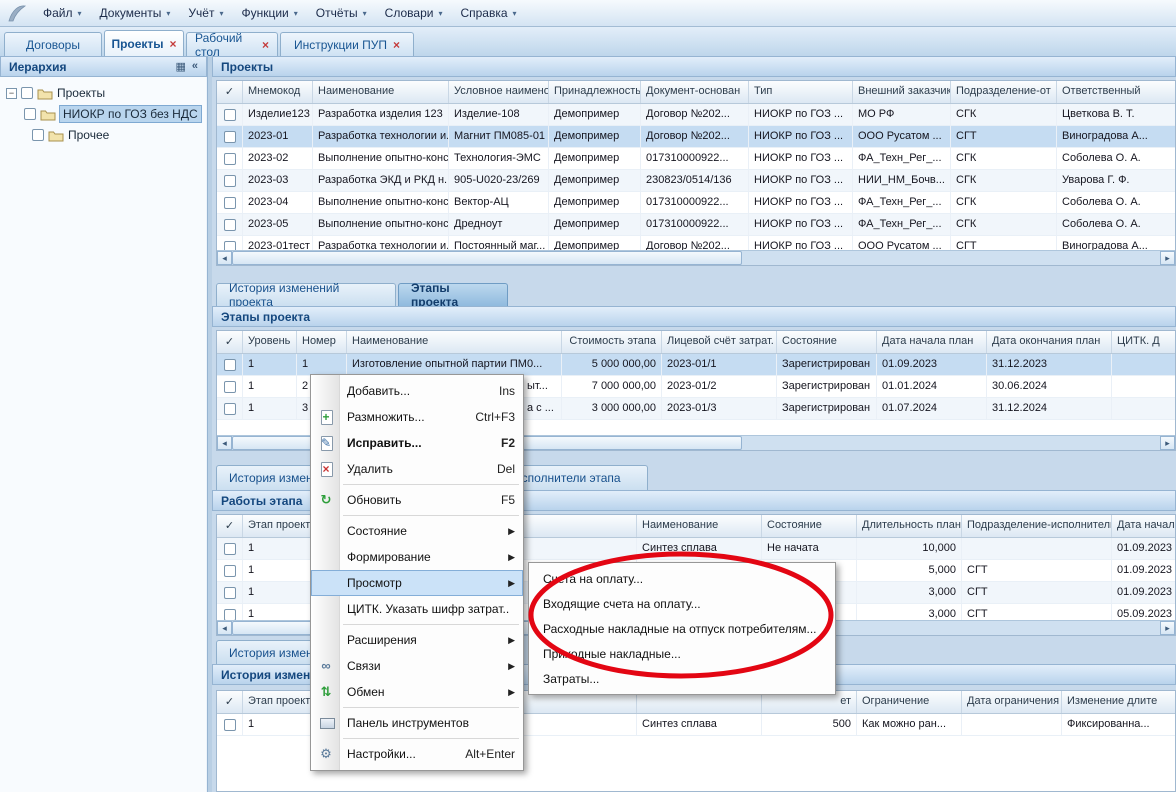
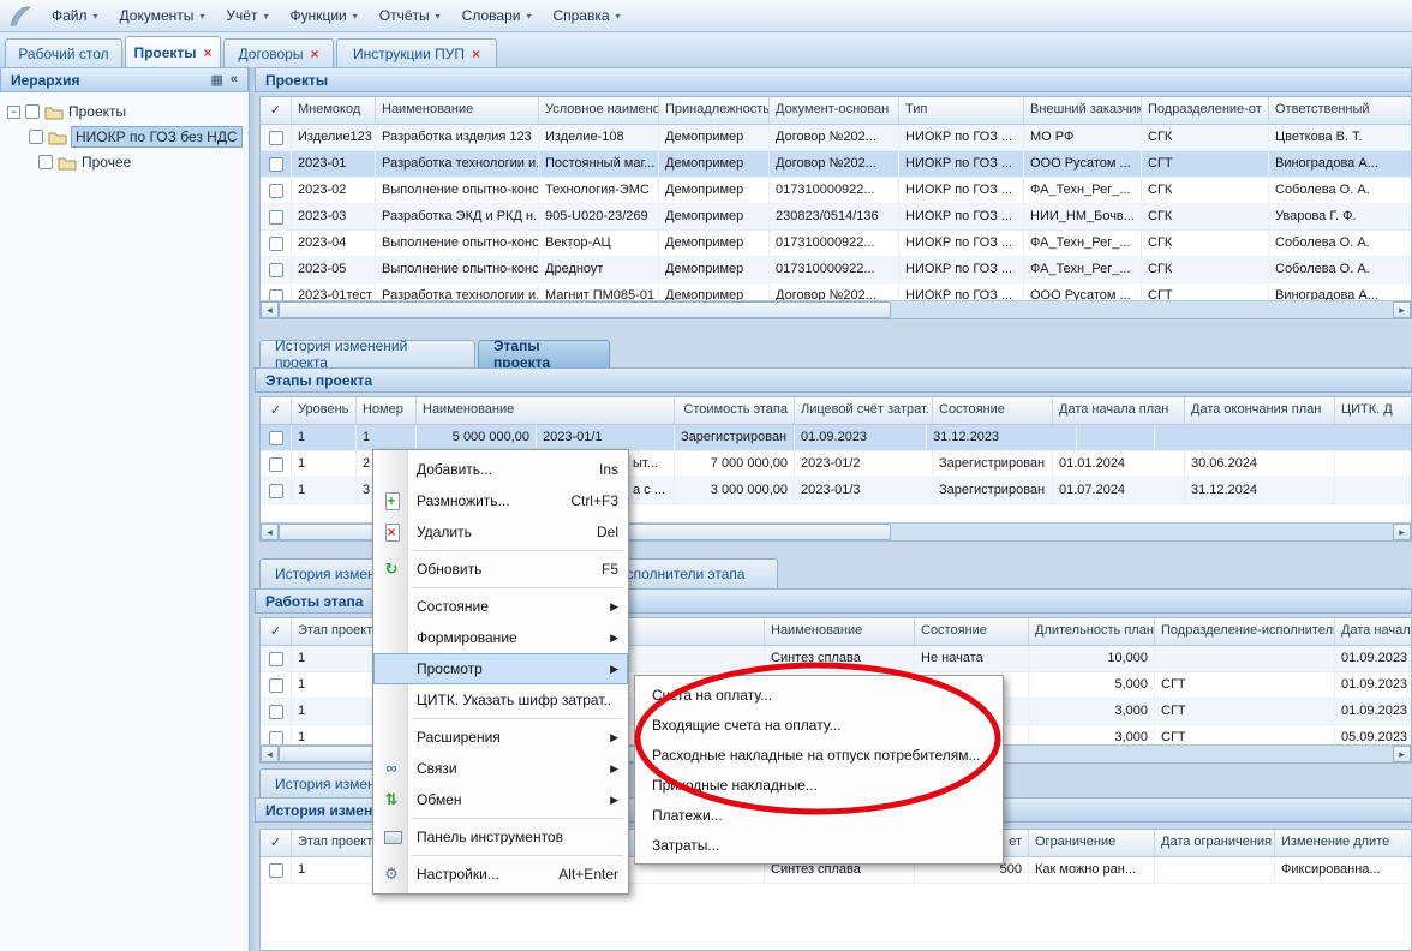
  Файл
  ▾
  Документы
  ▾
  Учёт
  ▾
  Функции
  ▾
  Отчёты
  ▾
  Словари
  ▾
  Справка
  ▾
- Договоры
+ Рабочий стол
  Проекты
  ×
- Рабочий стол
+ Договоры
  ×
  Инструкции ПУП
  ×
  Иерархия
  ▦
  «
  −
  Проекты
  НИОКР по ГОЗ без НДС
  Прочее
  Проекты
  ◂
  ▸
  ✓
  Мнемокод
  Наименование
  Условное наимено
  Принадлежность
  Документ-основан
  Тип
  Внешний заказчик
  Подразделение-от
  Ответственный
  Изделие123
  Разработка изделия 123
  Изделие-108
  Демопример
  Договор №202...
  НИОКР по ГОЗ ...
  МО РФ
  СГК
  Цветкова В. Т.
  2023-01
  Разработка технологии и.
- Магнит ПМ085-01
+ Постоянный маг...
  Демопример
  Договор №202...
  НИОКР по ГОЗ ...
  ООО Русатом ...
  СГТ
  Виноградова А...
  2023-02
  Выполнение опытно-конс
  Технология-ЭМС
  Демопример
  017310000922...
  НИОКР по ГОЗ ...
  ФА_Техн_Рег_...
  СГК
  Соболева О. А.
  2023-03
  Разработка ЭКД и РКД н..
  905-U020-23/269
  Демопример
  230823/0514/136
  НИОКР по ГОЗ ...
  НИИ_НМ_Бочв...
  СГК
  Уварова Г. Ф.
  2023-04
  Выполнение опытно-конс
  Вектор-АЦ
  Демопример
  017310000922...
  НИОКР по ГОЗ ...
  ФА_Техн_Рег_...
  СГК
  Соболева О. А.
  2023-05
  Выполнение опытно-конс
  Дредноут
  Демопример
  017310000922...
  НИОКР по ГОЗ ...
  ФА_Техн_Рег_...
  СГК
  Соболева О. А.
  2023-01тест
  Разработка технологии и.
- Постоянный маг...
+ Магнит ПМ085-01
  Демопример
  Договор №202...
  НИОКР по ГОЗ ...
  ООО Русатом ...
  СГТ
  Виноградова А...
  История изменений проекта
  Этапы проекта
  Этапы проекта
  ◂
  ▸
  ✓
  Уровень
  Номер
  Наименование
  Стоимость этапа
  Лицевой счёт затрат.
  Состояние
  Дата начала план
  Дата окончания план
  ЦИТК. Д
  1
  1
- Изготовление опытной партии ПМ0...
  5 000 000,00
  2023-01/1
  Зарегистрирован
  01.09.2023
  31.12.2023
  1
  2
  ыт...
  7 000 000,00
  2023-01/2
  Зарегистрирован
  01.01.2024
  30.06.2024
  1
  3
  а с ...
  3 000 000,00
  2023-01/3
  Зарегистрирован
  01.07.2024
  31.12.2024
  История изме
  сполнители этапа
  Работы этапа
  ◂
  ▸
  ✓
  Этап проект
  Наименование
  Состояние
  Длительность план
  Подразделение-исполнител
  Дата начал
  1
  Синтез сплава
  Не начата
  10,000
  01.09.2023
  1
  5,000
  СГТ
  01.09.2023
  1
  3,000
  СГТ
  01.09.2023
  1
  3,000
  СГТ
  05.09.2023
  История изме
  История измен
  ✓
  Этап проект
  ет
  Ограничение
  Дата ограничения
  Изменение длите
  1
  Синтез сплава
  500
  Как можно ран...
  Фиксированна...
  Добавить...
  Ins
  +
  Размножить...
  Ctrl+F3
- ✎
- Исправить...
- F2
  ×
  Удалить
  Del
  ↻
  Обновить
  F5
  Состояние
  ▶
  Формирование
  ▶
  Просмотр
  ▶
  ЦИТК. Указать шифр затрат..
  Расширения
  ▶
  ∞
  Связи
  ▶
  ⇅
  Обмен
  ▶
  Панель инструментов
  ⚙
  Настройки...
  Alt+Enter
  Счта на оплату...
  Входящие счета на оплату...
  Расходные накладные на отпуск потребителям...
  Продные накладные...
+ Платежи...
  Затраты...
